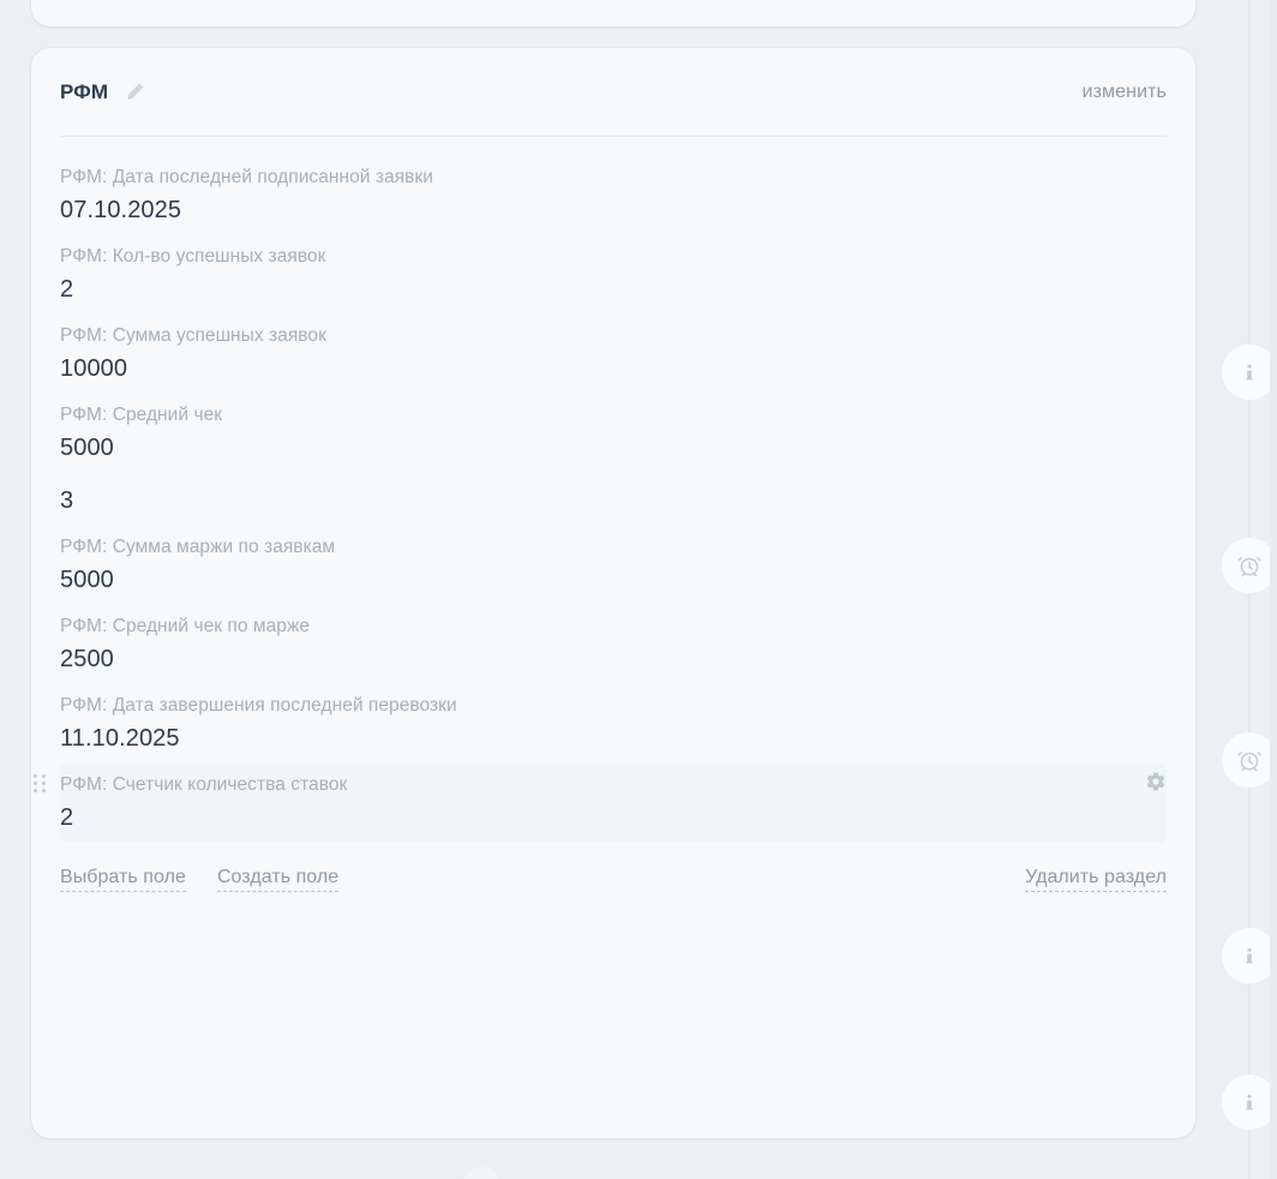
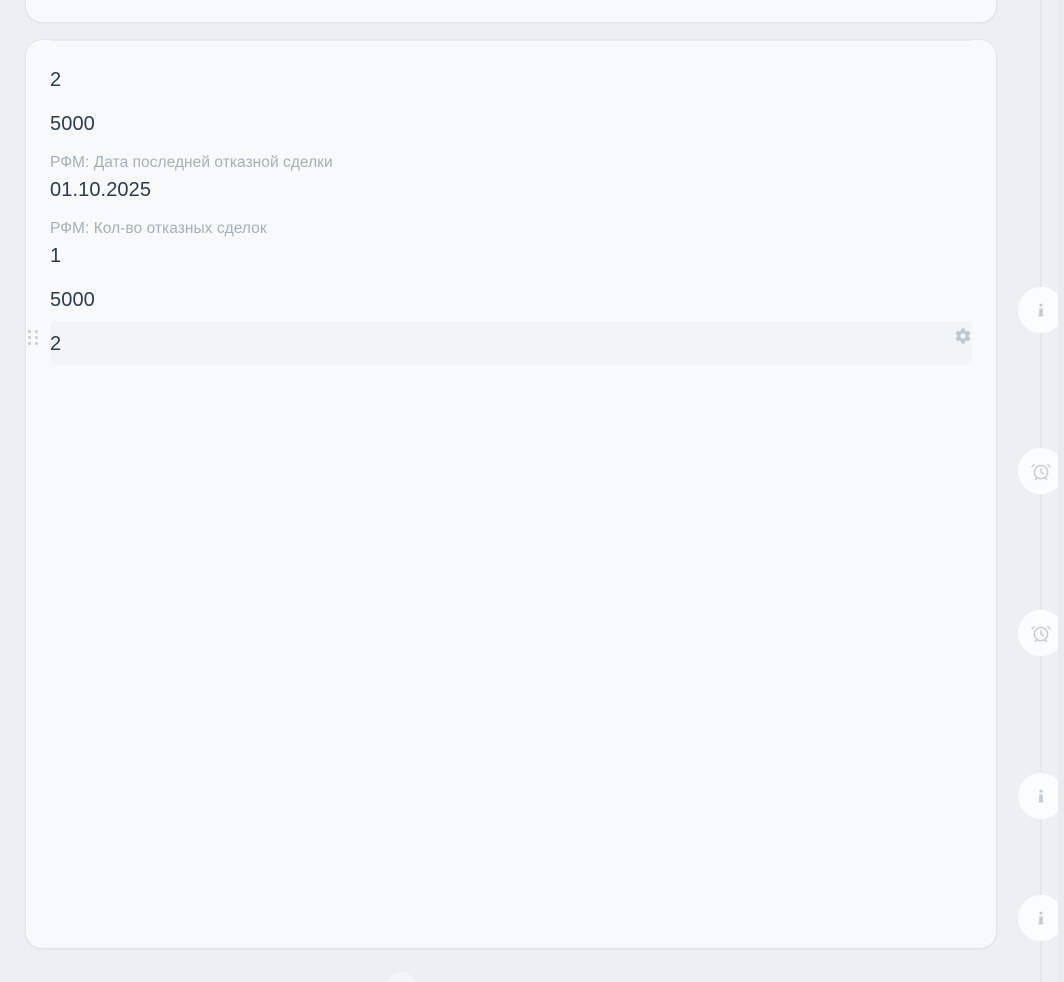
- РФМ
- изменить
- РФМ: Дата последней подписанной заявки
- 07.10.2025
- РФМ: Кол-во успешных заявок
  2
- РФМ: Сумма успешных заявок
- 10000
- РФМ: Средний чек
  5000
+ РФМ: Дата последней отказной сделки
+ 01.10.2025
+ РФМ: Кол-во отказных сделок
- 3
+ 1
- РФМ: Сумма маржи по заявкам
  5000
- РФМ: Средний чек по марже
- 2500
- РФМ: Дата завершения последней перевозки
- 11.10.2025
- РФМ: Счетчик количества ставок
  2
- Выбрать поле
- Создать поле
- Удалить раздел
